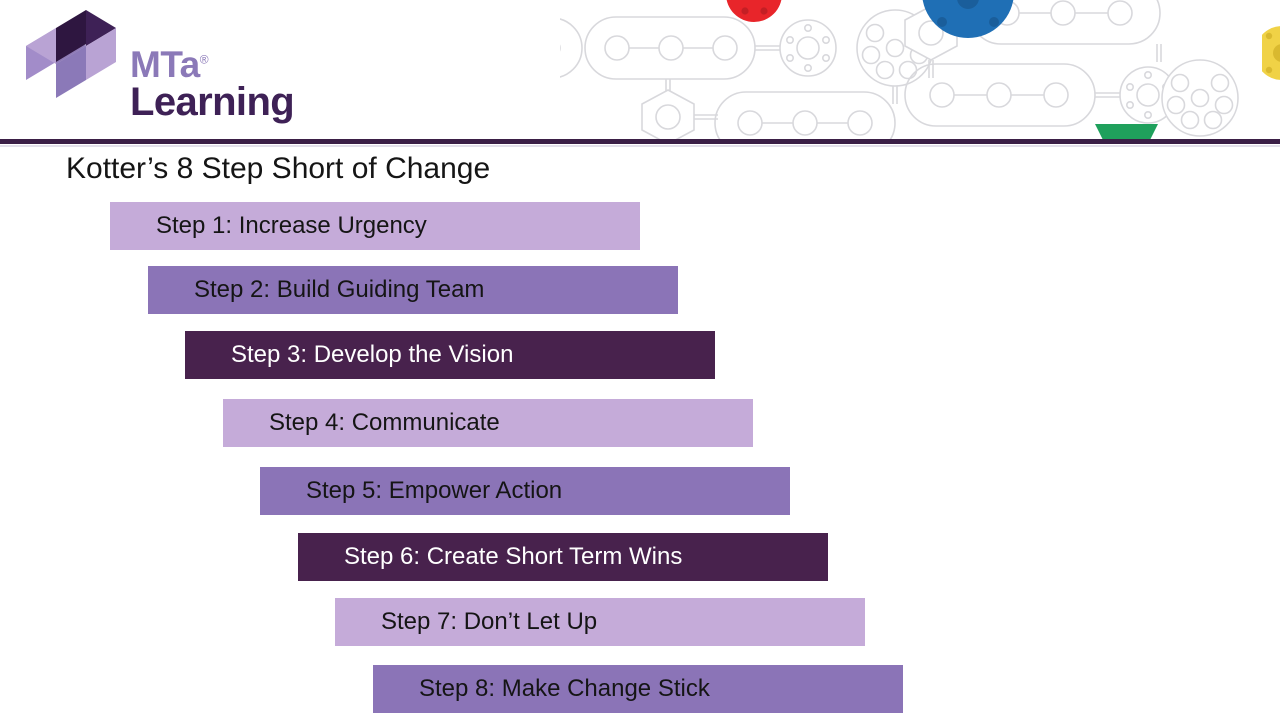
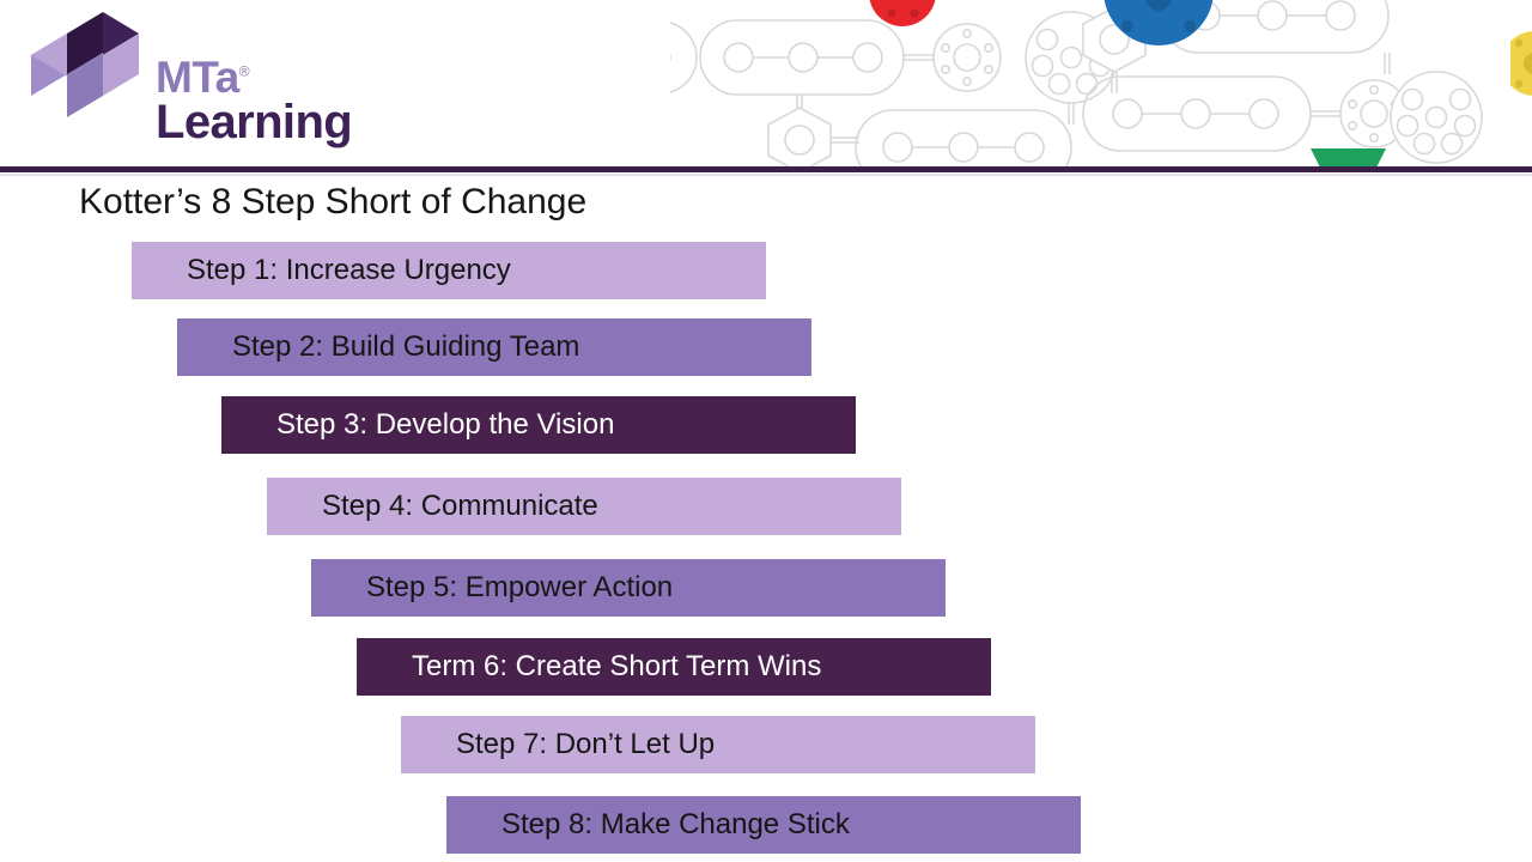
  MTa®
  Learning
  Kotter’s 8 Step Short of Change
  Step 1: Increase Urgency
  Step 2: Build Guiding Team
  Step 3: Develop the Vision
  Step 4: Communicate
  Step 5: Empower Action
- Step 6: Create Short Term Wins
+ Term 6: Create Short Term Wins
  Step 7: Don’t Let Up
  Step 8: Make Change Stick
